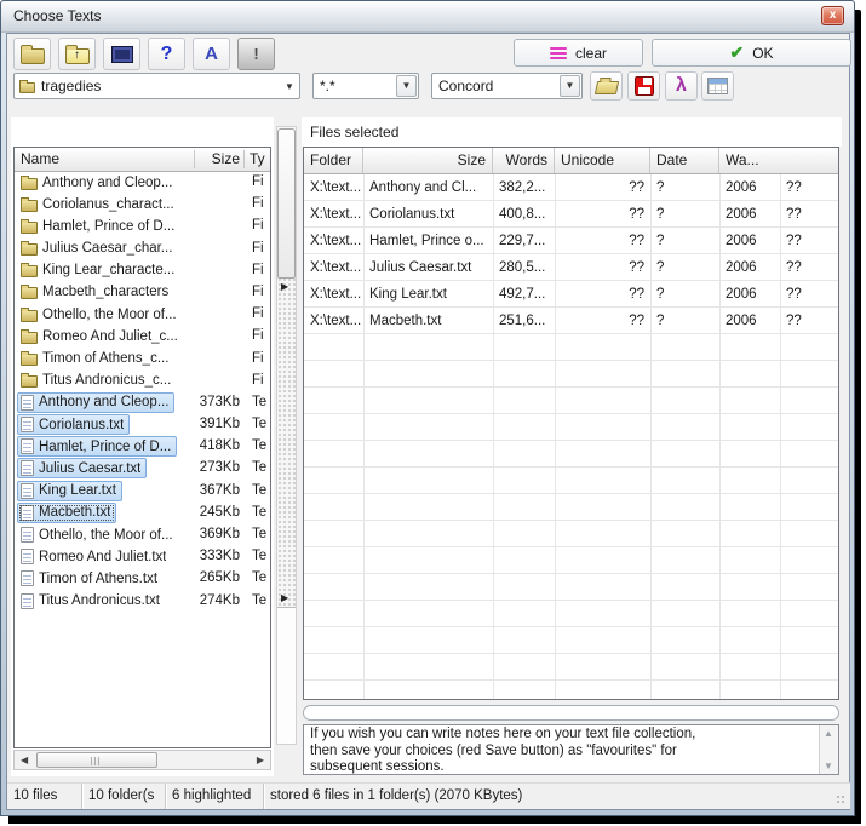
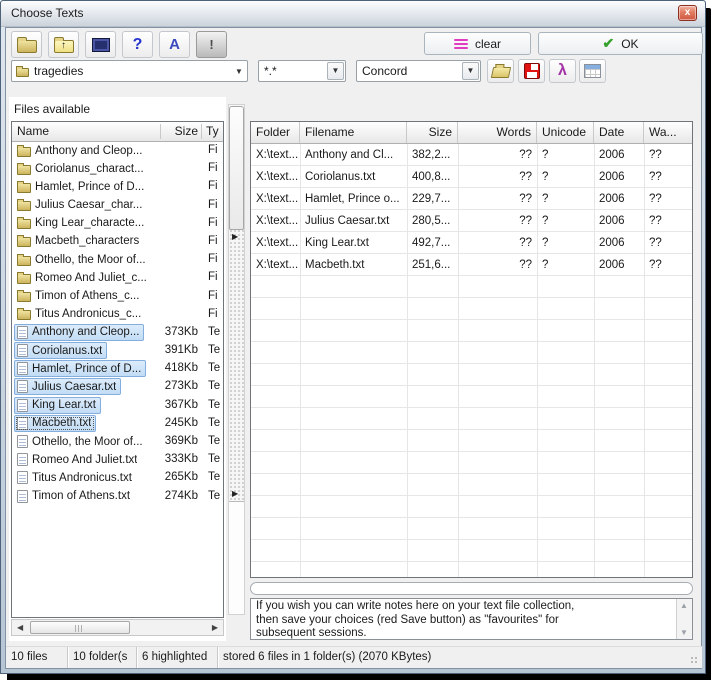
  Choose Texts
  x
  ↑
  ?
  A
  !
  clear
  ✔
  OK
  tragedies
  ▼
  *.*
  ▼
  Concord
  ▼
  λ
+ Files available
  Name
  Size
  Ty
  Anthony and Cleop...
  Fi
  Coriolanus_charact...
  Fi
  Hamlet, Prince of D...
  Fi
  Julius Caesar_char...
  Fi
  King Lear_characte...
  Fi
  Macbeth_characters
  Fi
  Othello, the Moor of...
  Fi
  Romeo And Juliet_c...
  Fi
  Timon of Athens_c...
  Fi
  Titus Andronicus_c...
  Fi
  Anthony and Cleop...
  373Kb
  Te
  Coriolanus.txt
  391Kb
  Te
  Hamlet, Prince of D...
  418Kb
  Te
  Julius Caesar.txt
  273Kb
  Te
  King Lear.txt
  367Kb
  Te
  Macbeth.txt
  245Kb
  Te
  Othello, the Moor of...
  369Kb
  Te
  Romeo And Juliet.txt
  333Kb
  Te
- Timon of Athens.txt
+ Titus Andronicus.txt
  265Kb
  Te
- Titus Andronicus.txt
+ Timon of Athens.txt
  274Kb
  Te
  ◀
  ▶
  ▶
  ▶
- Files selected
  Folder
+ Filename
  Size
  Words
  Unicode
  Date
  Wa...
  X:\text...
  Anthony and Cl...
  382,2...
  ??
  ?
  2006
  ??
  X:\text...
  Coriolanus.txt
  400,8...
  ??
  ?
  2006
  ??
  X:\text...
  Hamlet, Prince o...
  229,7...
  ??
  ?
  2006
  ??
  X:\text...
  Julius Caesar.txt
  280,5...
  ??
  ?
  2006
  ??
  X:\text...
  King Lear.txt
  492,7...
  ??
  ?
  2006
  ??
  X:\text...
  Macbeth.txt
  251,6...
  ??
  ?
  2006
  ??
  If you wish you can write notes here on your text file collection,
  then save your choices (red Save button) as "favourites" for
  subsequent sessions.
  ▲
  ▼
  10 files
  10 folder(s
  6 highlighted
  stored 6 files in 1 folder(s) (2070 KBytes)
